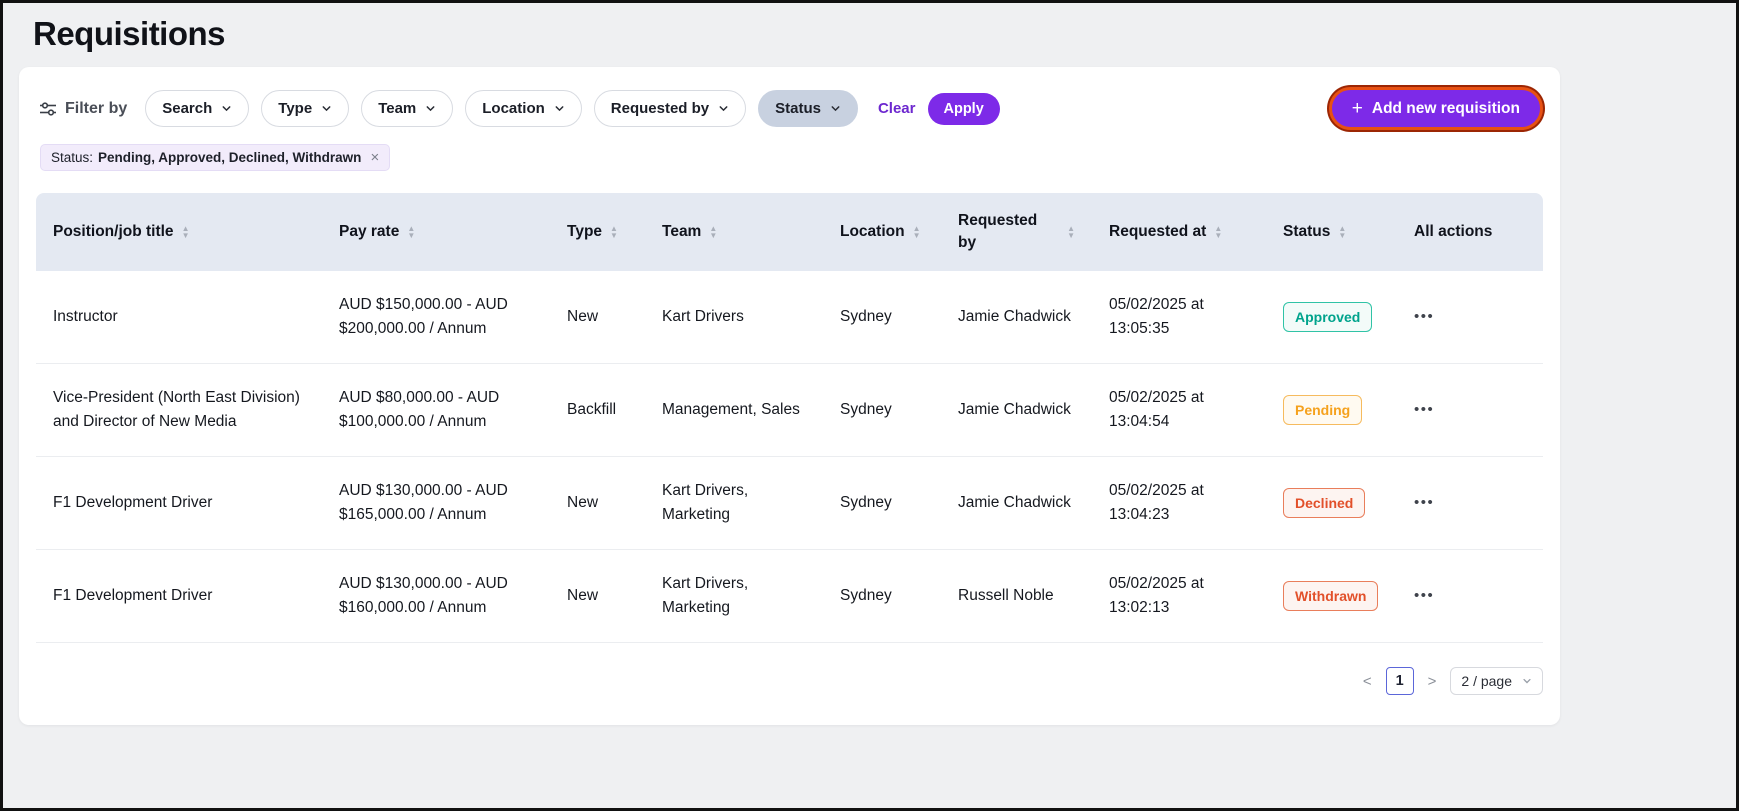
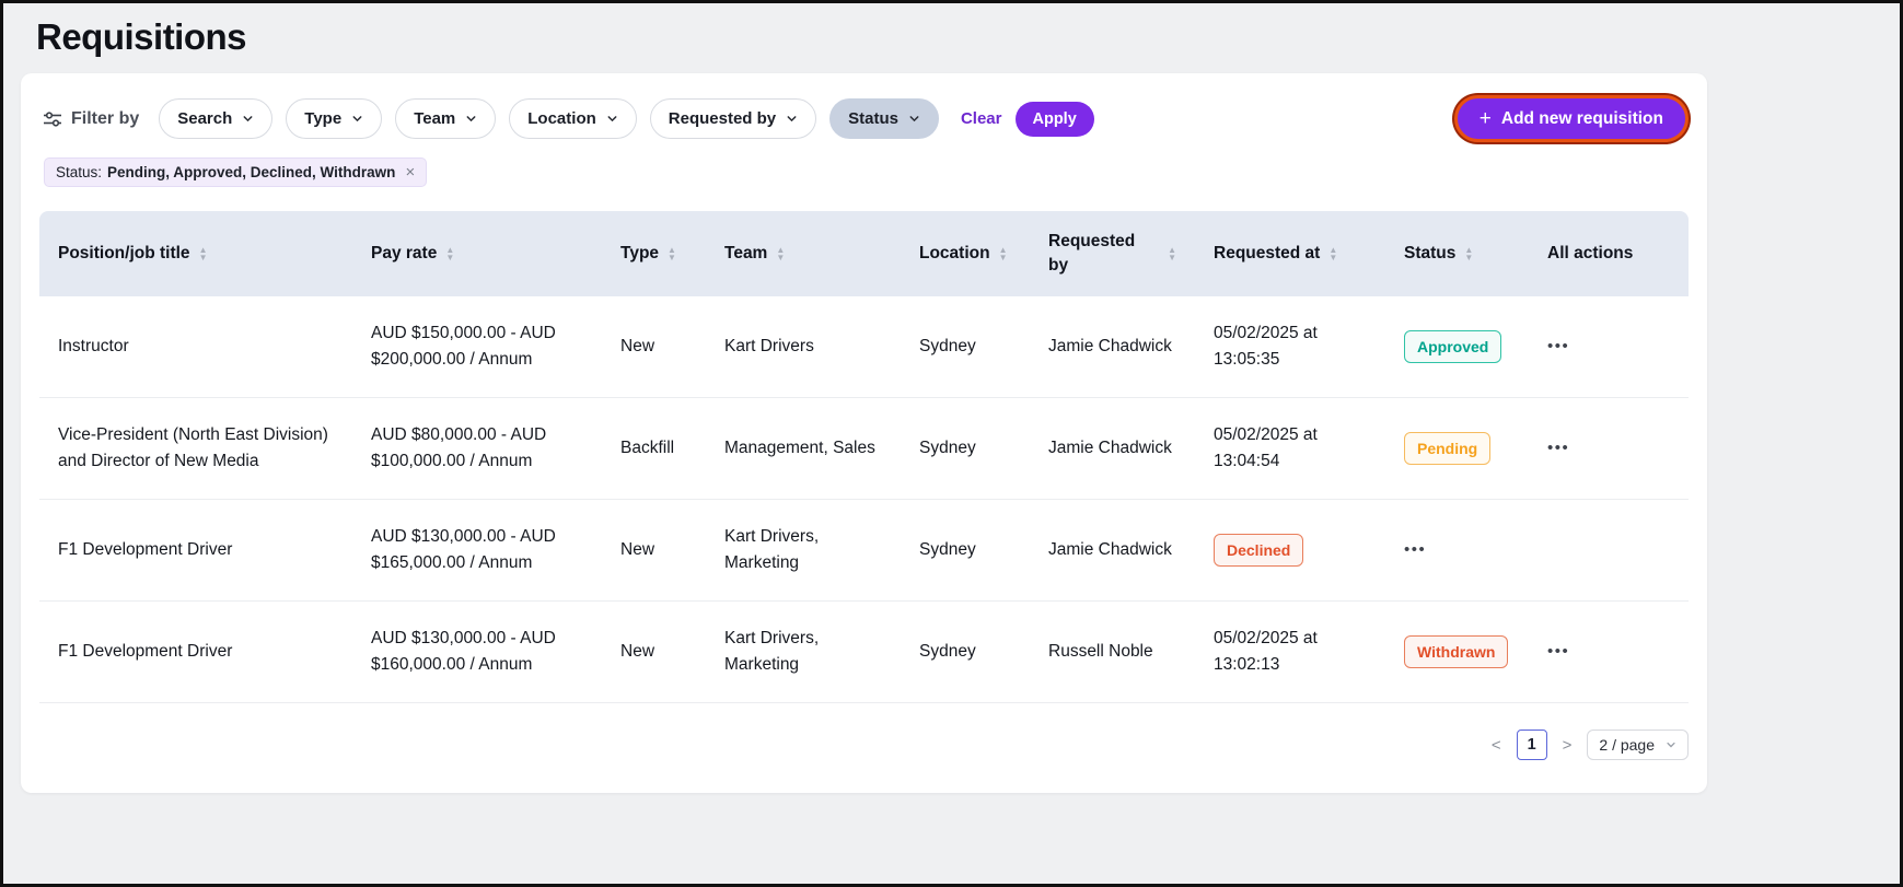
  Requisitions
  Filter by
  Search
  Type
  Team
  Location
  Requested by
  Status
  Clear
  Apply
  +
  Add new requisition
  Status:
  Pending, Approved, Declined, Withdrawn
  ×
  Position/job title
  ▲
  ▼
  Pay rate
  ▲
  ▼
  Type
  ▲
  ▼
  Team
  ▲
  ▼
  Location
  ▲
  ▼
  Requested by
  ▲
  ▼
  Requested at
  ▲
  ▼
  Status
  ▲
  ▼
  All actions
  Instructor
  AUD $150,000.00 - AUD $200,000.00 / Annum
  New
  Kart Drivers
  Sydney
  Jamie Chadwick
  05/02/2025 at 13:05:35
  Approved
  •••
  Vice-President (North East Division) and Director of New Media
  AUD $80,000.00 - AUD $100,000.00 / Annum
  Backfill
  Management, Sales
  Sydney
  Jamie Chadwick
  05/02/2025 at 13:04:54
  Pending
  •••
  F1 Development Driver
  AUD $130,000.00 - AUD $165,000.00 / Annum
  New
  Kart Drivers, Marketing
  Sydney
  Jamie Chadwick
- 05/02/2025 at 13:04:23
  Declined
  •••
  F1 Development Driver
  AUD $130,000.00 - AUD $160,000.00 / Annum
  New
  Kart Drivers, Marketing
  Sydney
  Russell Noble
  05/02/2025 at 13:02:13
  Withdrawn
  •••
  <
  1
  >
  2 / page
